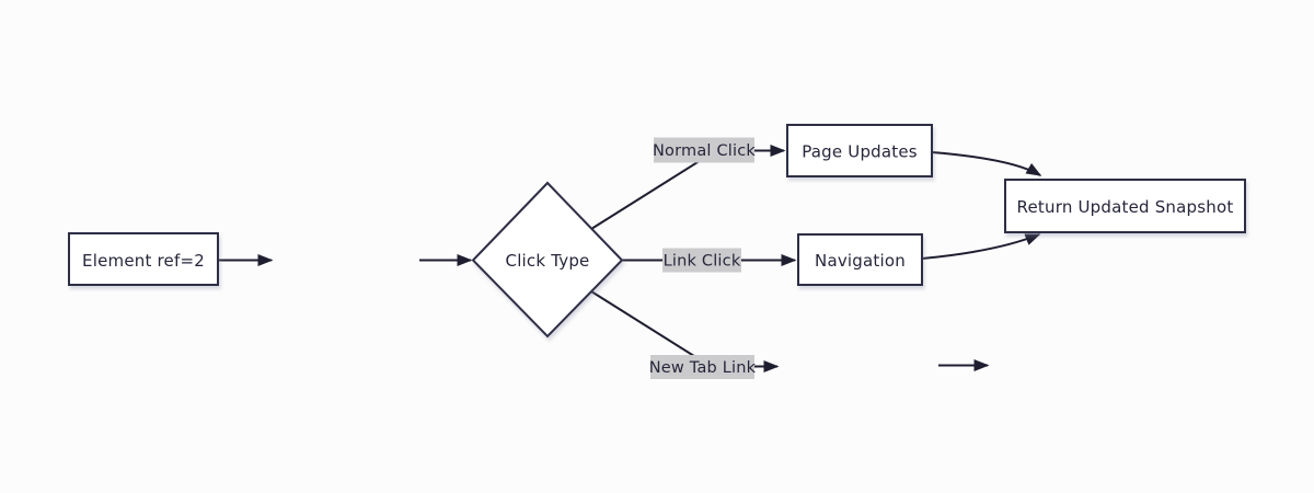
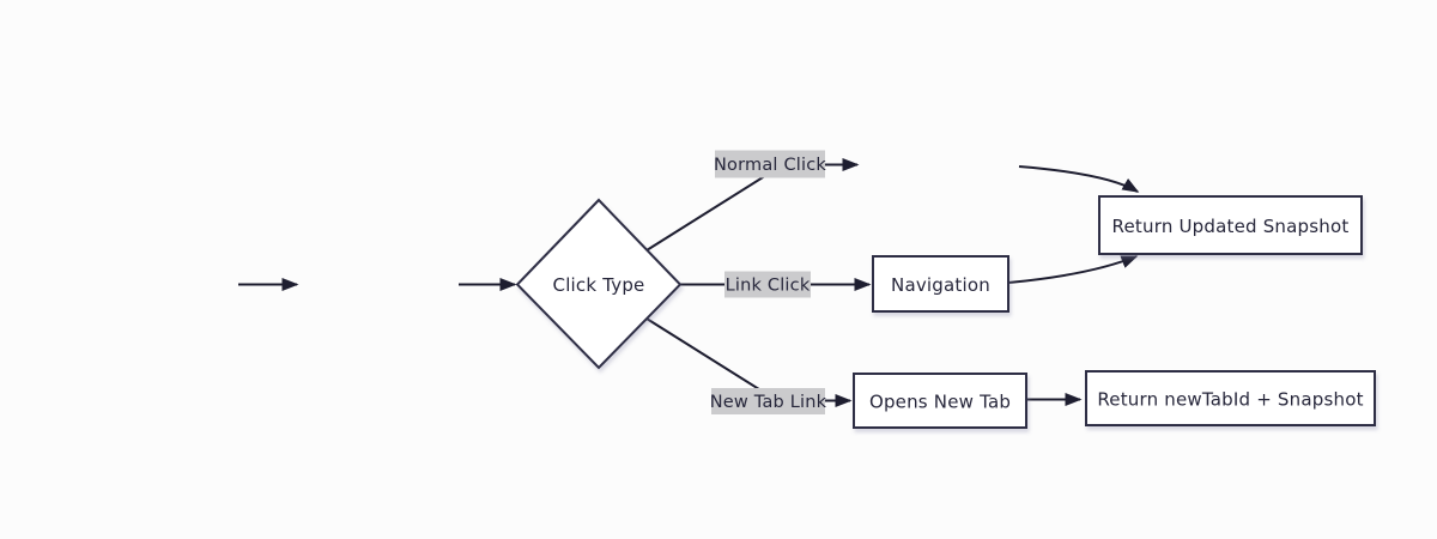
- Element ref=2
  Click Type
- Page Updates
  Navigation
+ Opens New Tab
  Return Updated Snapshot
+ Return newTabId + Snapshot
  Normal Click
  Link Click
  New Tab Link
